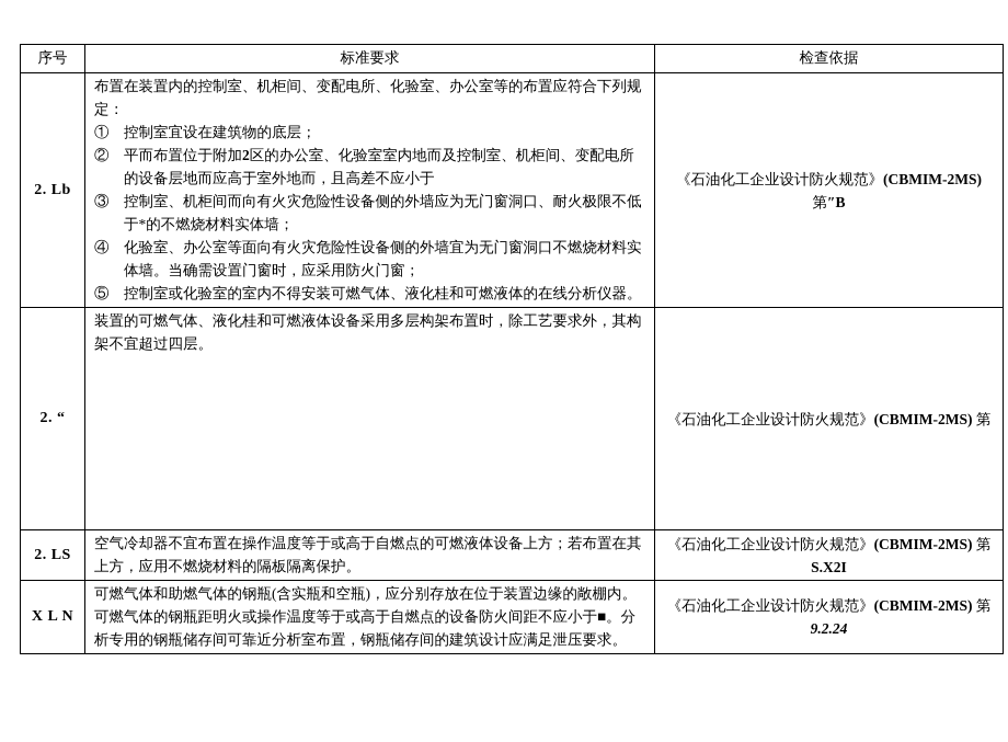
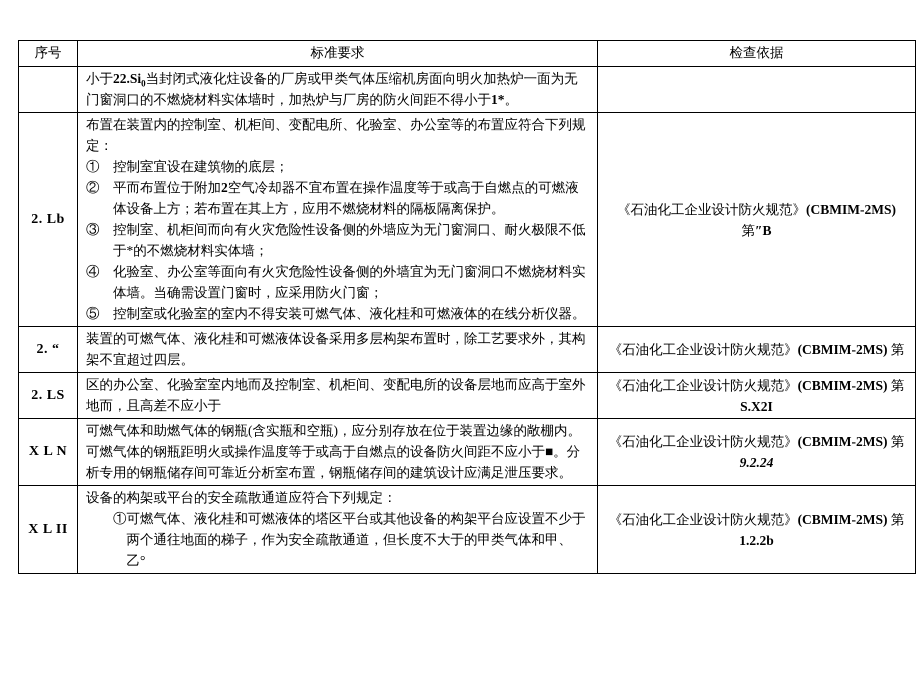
  序号	标准要求	检查依据
+ 	小于22.Si0当封闭式液化炷设备的厂房或甲类气体压缩机房面向明火加热炉一面为无门窗洞口的不燃烧材料实体墙时，加热炉与厂房的防火间距不得小于1*。
- 2. Lb	布置在装置内的控制室、机柜间、变配电所、化验室、办公室等的布置应符合下列规定：① 控制室宜设在建筑物的底层；② 平而布置位于附加2区的办公室、化验室室内地而及控制室、机柜间、变配电所的设备层地而应高于室外地而，且高差不应小于③ 控制室、机柜间而向有火灾危险性设备侧的外墙应为无门窗洞口、耐火极限不低于*的不燃烧材料实体墙；④ 化验室、办公室等面向有火灾危险性设备侧的外墙宜为无门窗洞口不燃烧材料实体墙。当确需设置门窗时，应采用防火门窗；⑤ 控制室或化验室的室内不得安装可燃气体、液化桂和可燃液体的在线分析仪器。	《石油化工企业设计防火规范》(CBMIM-2MS)第″B
+ 2. Lb	布置在装置内的控制室、机柜间、变配电所、化验室、办公室等的布置应符合下列规定：① 控制室宜设在建筑物的底层；② 平而布置位于附加2空气冷却器不宜布置在操作温度等于或高于自燃点的可燃液体设备上方；若布置在其上方，应用不燃烧材料的隔板隔离保护。③ 控制室、机柜间而向有火灾危险性设备侧的外墙应为无门窗洞口、耐火极限不低于*的不燃烧材料实体墙；④ 化验室、办公室等面向有火灾危险性设备侧的外墙宜为无门窗洞口不燃烧材料实体墙。当确需设置门窗时，应采用防火门窗；⑤ 控制室或化验室的室内不得安装可燃气体、液化桂和可燃液体的在线分析仪器。	《石油化工企业设计防火规范》(CBMIM-2MS)第″B
  2. “	装置的可燃气体、液化桂和可燃液体设备采用多层构架布置时，除工艺要求外，其构架不宜超过四层。	《石油化工企业设计防火规范》(CBMIM-2MS) 第
- 2. LS	空气冷却器不宜布置在操作温度等于或高于自燃点的可燃液体设备上方；若布置在其上方，应用不燃烧材料的隔板隔离保护。	《石油化工企业设计防火规范》(CBMIM-2MS) 第S.X2I
+ 2. LS	区的办公室、化验室室内地而及控制室、机柜间、变配电所的设备层地而应高于室外地而，且高差不应小于	《石油化工企业设计防火规范》(CBMIM-2MS) 第S.X2I
  X L N	可燃气体和助燃气体的钢瓶(含实瓶和空瓶)，应分别存放在位于装置边缘的敞棚内。可燃气体的钢瓶距明火或操作温度等于或高于自燃点的设备防火间距不应小于■。分析专用的钢瓶储存间可靠近分析室布置，钢瓶储存间的建筑设计应满足泄压要求。	《石油化工企业设计防火规范》(CBMIM-2MS) 第9.2.24
+ X L II	设备的构架或平台的安全疏散通道应符合下列规定：①可燃气体、液化桂和可燃液体的塔区平台或其他设备的构架平台应设置不少于两个通往地面的梯子，作为安全疏散通道，但长度不大于的甲类气体和甲、乙°	《石油化工企业设计防火规范》(CBMIM-2MS) 第1.2.2b
